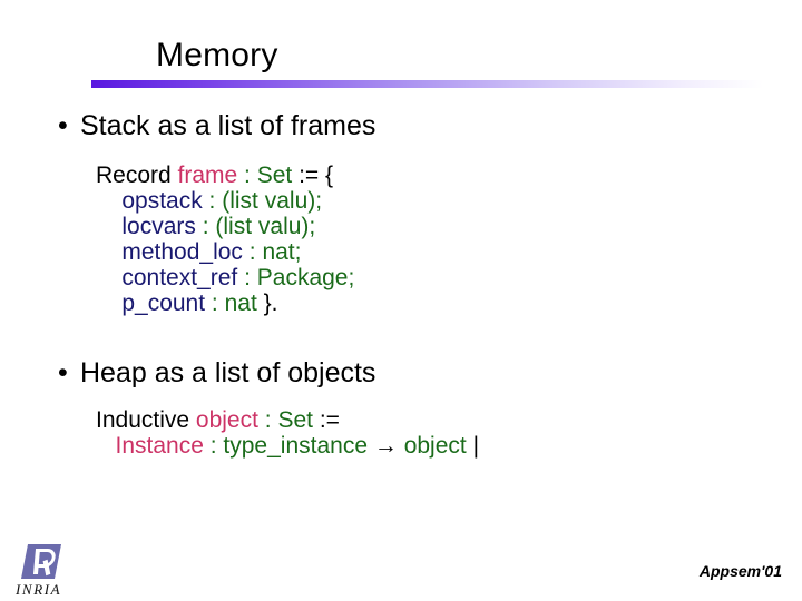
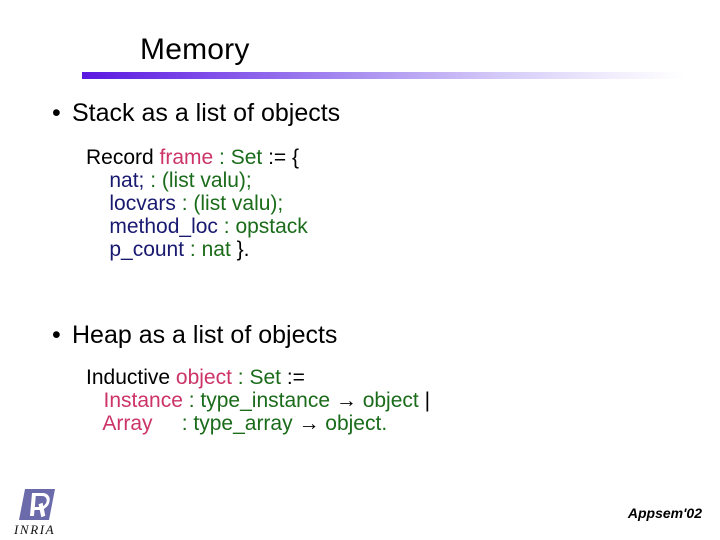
  Memory
- • Stack as a list of frames
+ • Stack as a list of objects
  Record frame : Set := {
- opstack : (list valu);
+ nat; : (list valu);
  locvars : (list valu);
- method_loc : nat;
+ method_loc : opstack
- context_ref : Package;
  p_count : nat }.
  • Heap as a list of objects
  Inductive object : Set :=
  Instance : type_instance → object |
+ Array : type_array → object.
  INRIA
- Appsem'01
+ Appsem'02
